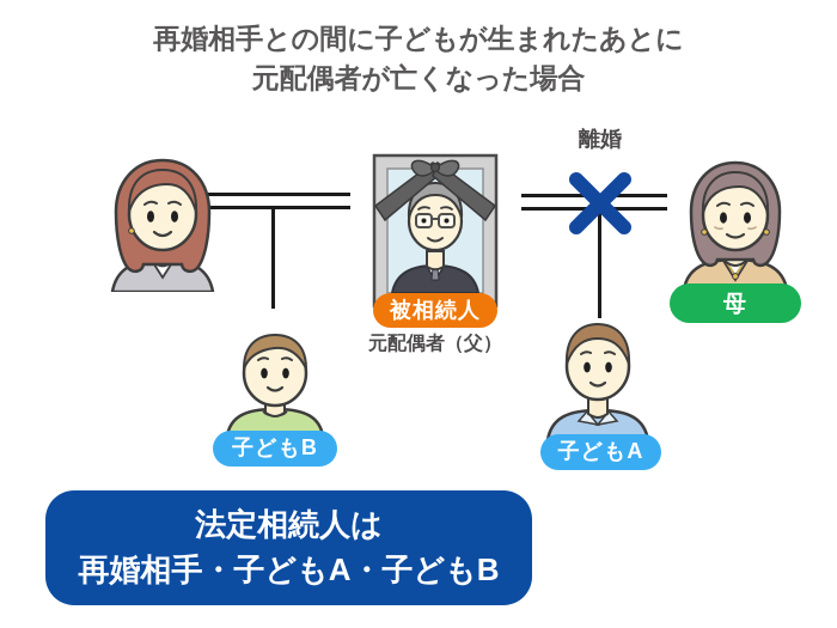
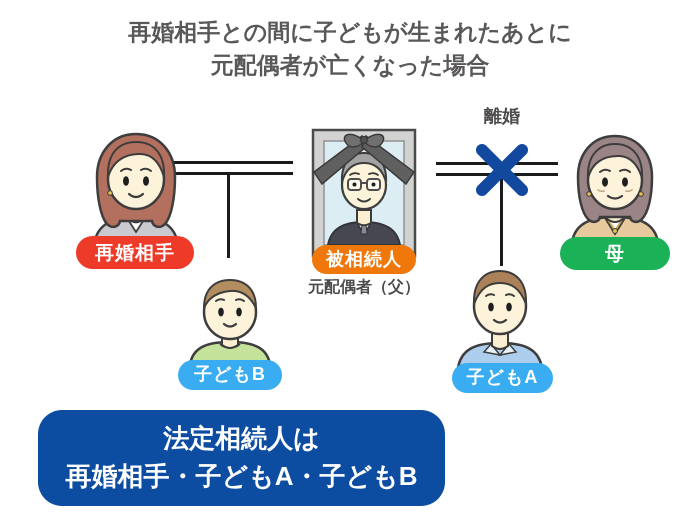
  再婚相手との間に子どもが生まれたあとに
  元配偶者が亡くなった場合
  離婚
+ 再婚相手
  被相続人
  元配偶者（父）
  母
  子どもB
  子どもA
  法定相続人は
  再婚相手・子どもA・子どもB
